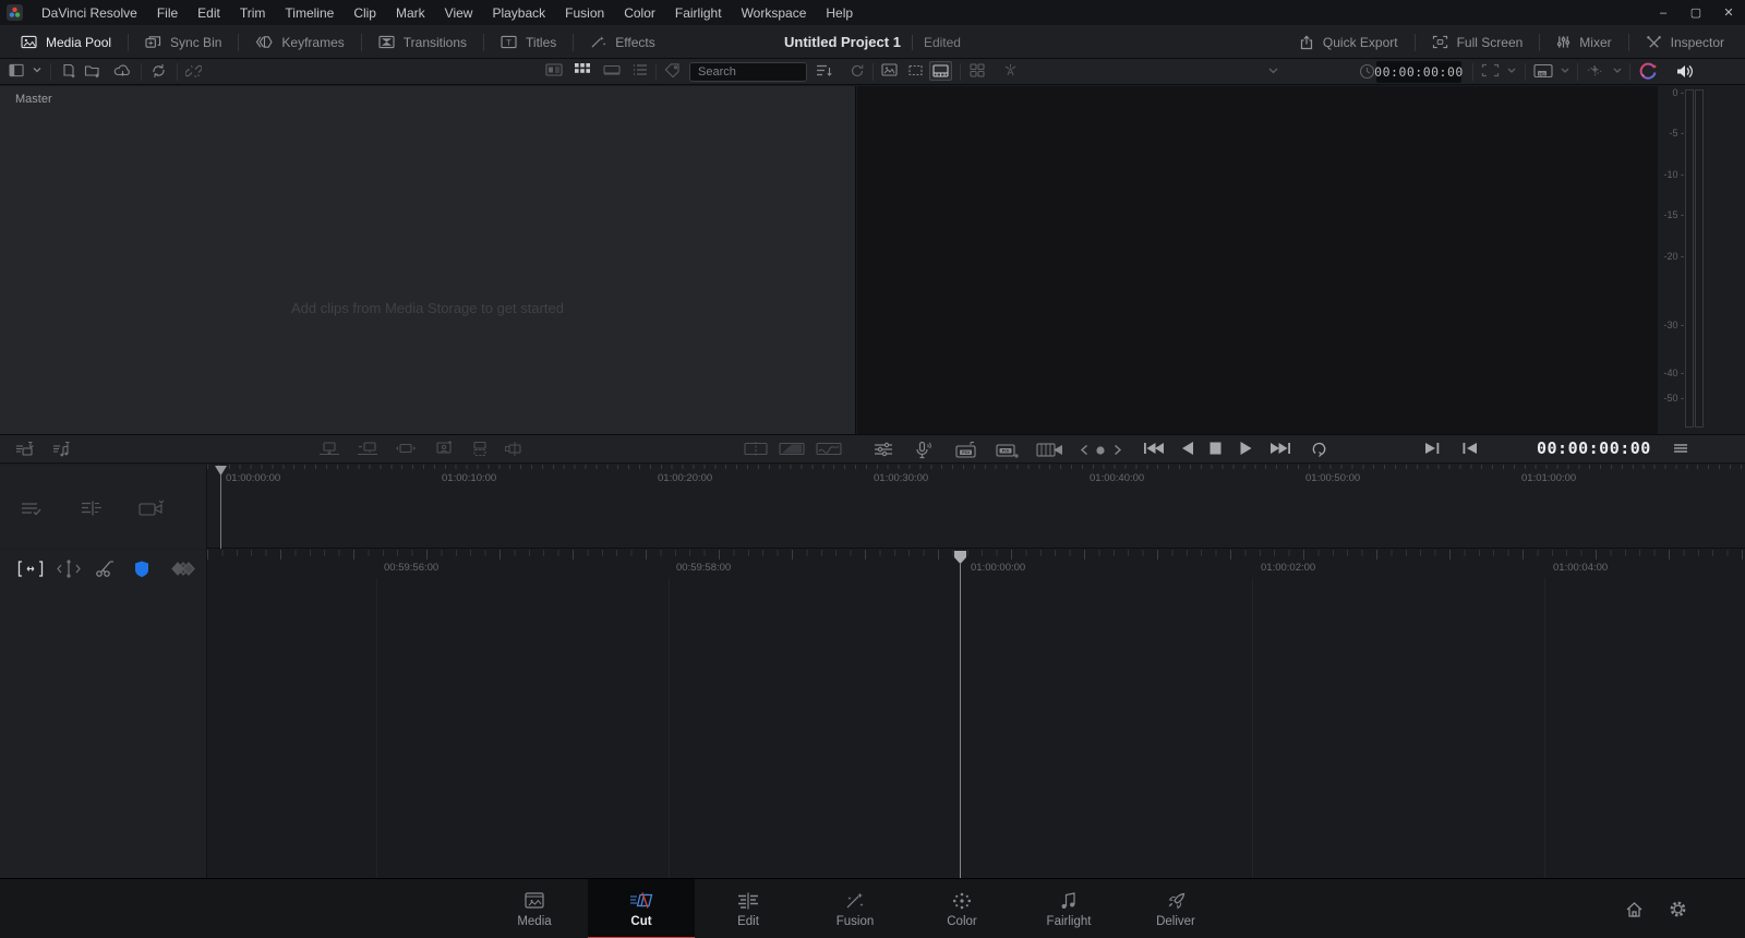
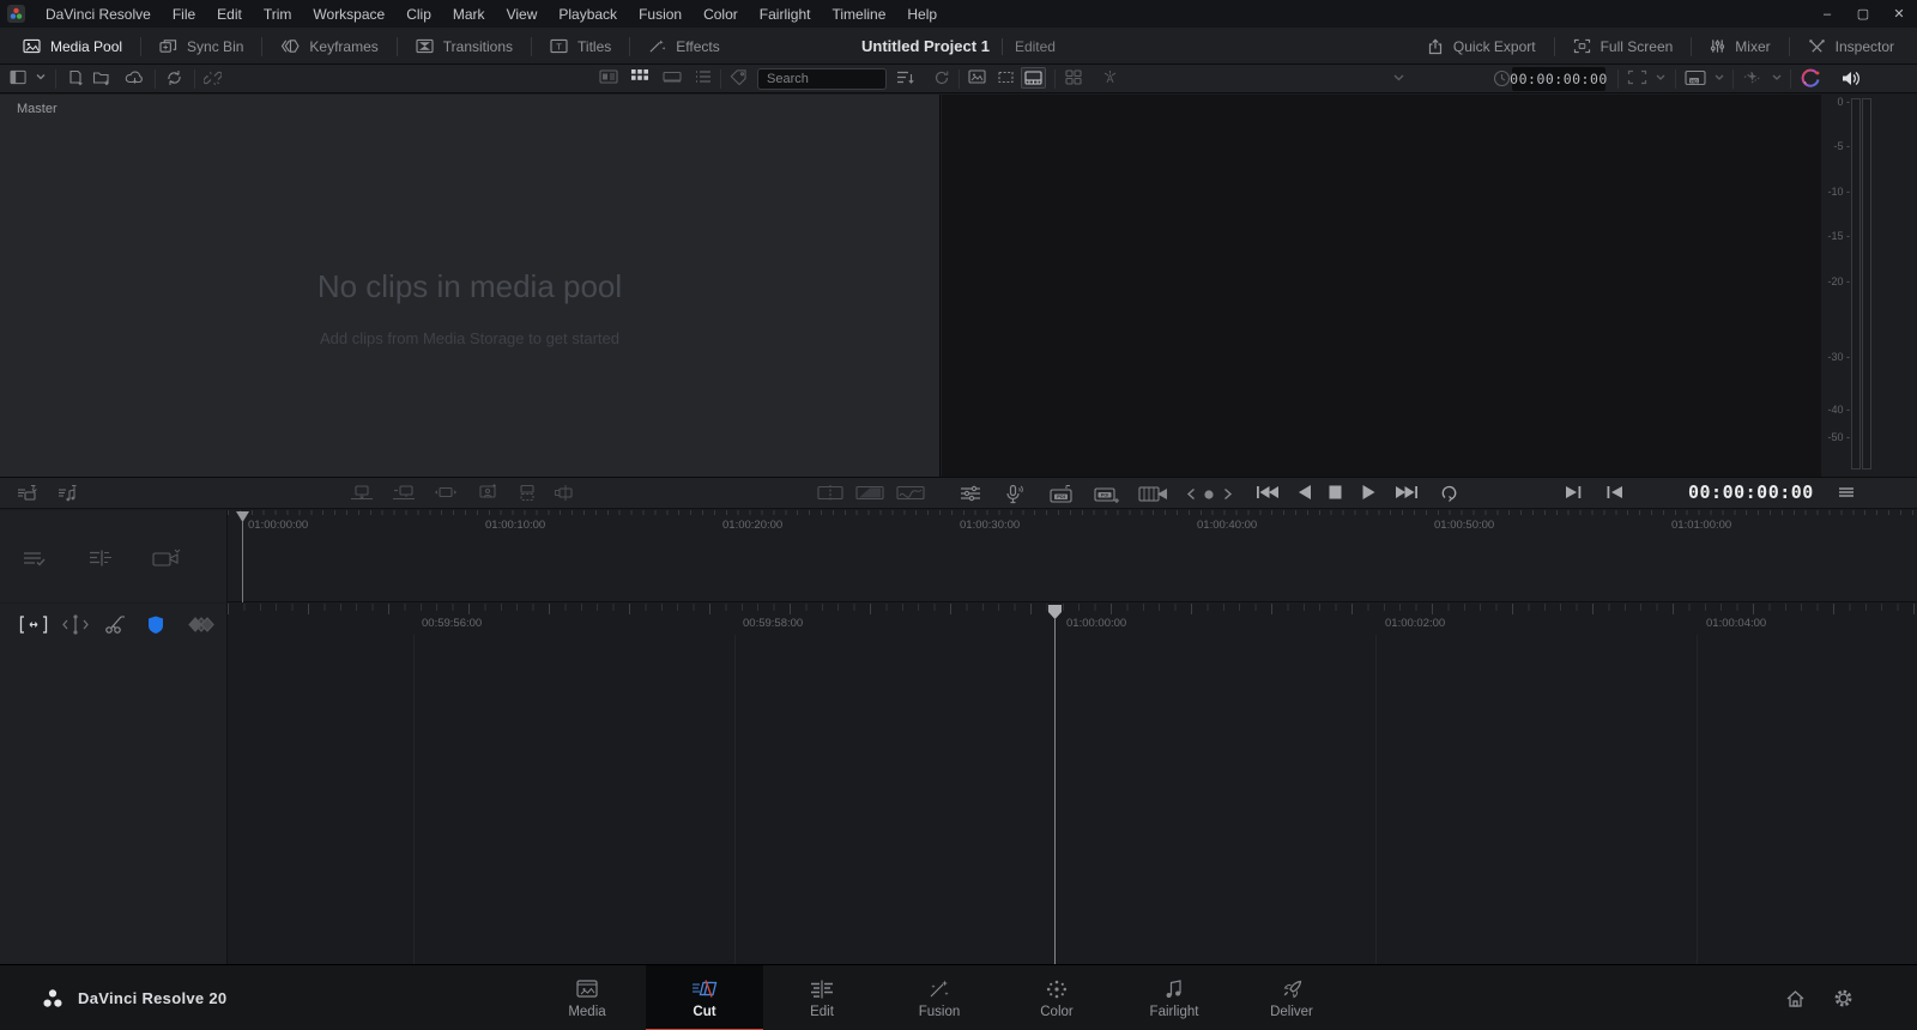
  DaVinci Resolve
  File
  Edit
  Trim
- Timeline
+ Workspace
  Clip
  Mark
  View
  Playback
  Fusion
  Color
  Fairlight
- Workspace
+ Timeline
  Help
  –
  ▢
  ✕
  Media Pool
  Sync Bin
  Keyframes
  Transitions
  T
  Titles
  Effects
  Quick Export
  Full Screen
  Mixer
  Inspector
  Untitled Project 1
  Edited
  Search
  A
  00:00:00:00
  Master
+ No clips in media pool
  Add clips from Media Storage to get started
  0 -
  -5 -
  -10 -
  -15 -
  -20 -
  -30 -
  -40 -
  -50 -
  00:00:00:00
  01:00:00:00
  01:00:10:00
  01:00:20:00
  01:00:30:00
  01:00:40:00
  01:00:50:00
  01:01:00:00
  00:59:56:00
  00:59:58:00
  01:00:00:00
  01:00:02:00
  01:00:04:00
+ DaVinci Resolve 20
  Media
  Cut
  Edit
  Fusion
  Color
  Fairlight
  Deliver
